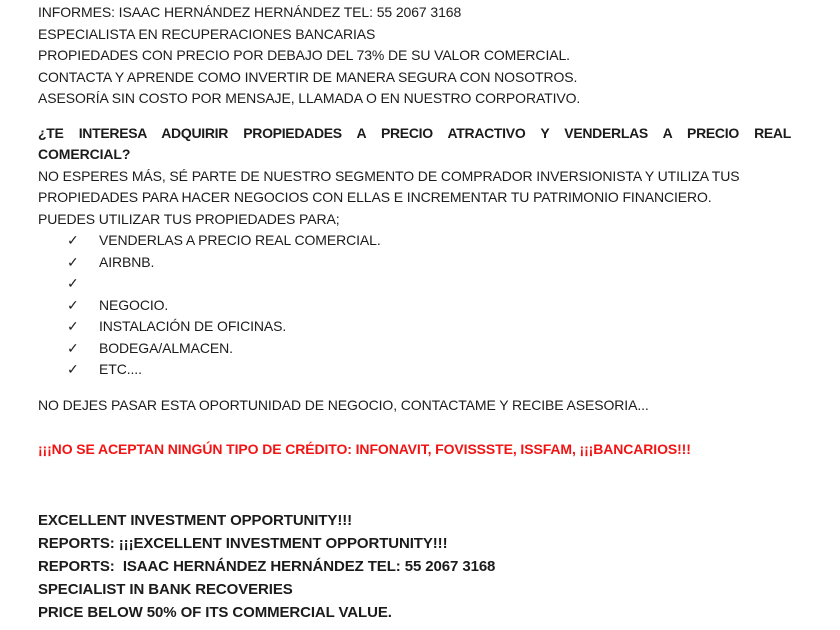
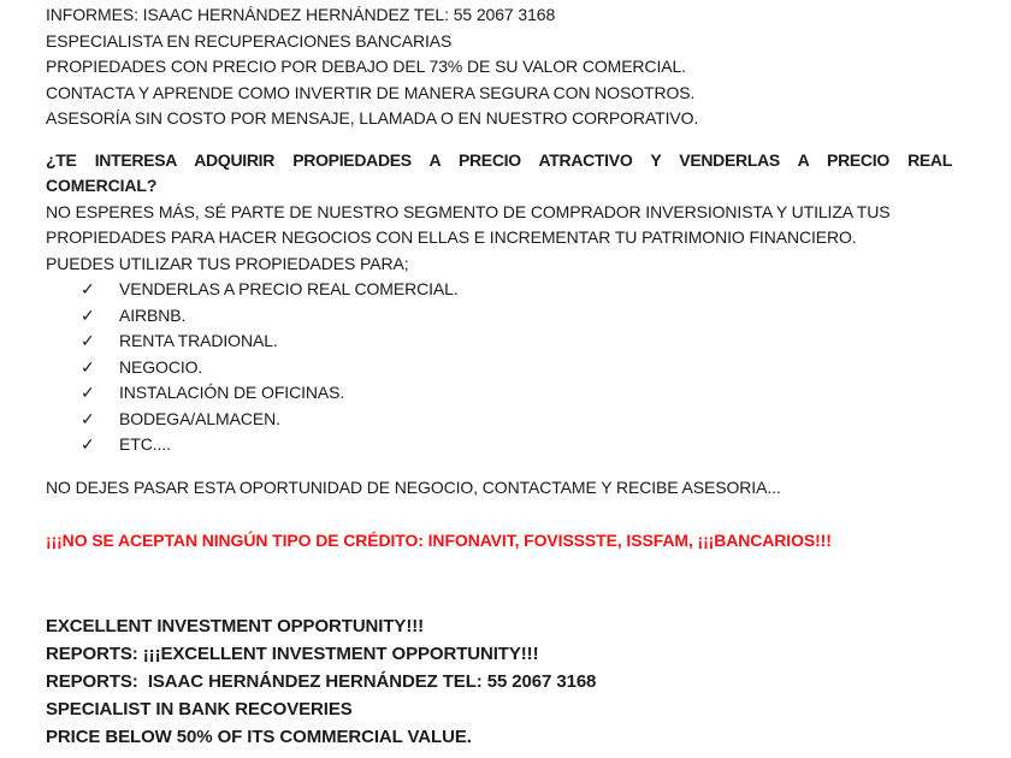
  INFORMES: ISAAC HERNÁNDEZ HERNÁNDEZ TEL: 55 2067 3168
  ESPECIALISTA EN RECUPERACIONES BANCARIAS
  PROPIEDADES CON PRECIO POR DEBAJO DEL 73% DE SU VALOR COMERCIAL.
  CONTACTA Y APRENDE COMO INVERTIR DE MANERA SEGURA CON NOSOTROS.
  ASESORÍA SIN COSTO POR MENSAJE, LLAMADA O EN NUESTRO CORPORATIVO.
  ¿TE INTERESA ADQUIRIR PROPIEDADES A PRECIO ATRACTIVO Y VENDERLAS A PRECIO REAL
  COMERCIAL?
  NO ESPERES MÁS, SÉ PARTE DE NUESTRO SEGMENTO DE COMPRADOR INVERSIONISTA Y UTILIZA TUS
  PROPIEDADES PARA HACER NEGOCIOS CON ELLAS E INCREMENTAR TU PATRIMONIO FINANCIERO.
  PUEDES UTILIZAR TUS PROPIEDADES PARA;
  ✓
  VENDERLAS A PRECIO REAL COMERCIAL.
  ✓
  AIRBNB.
  ✓
+ RENTA TRADIONAL.
  ✓
  NEGOCIO.
  ✓
  INSTALACIÓN DE OFICINAS.
  ✓
  BODEGA/ALMACEN.
  ✓
  ETC....
  NO DEJES PASAR ESTA OPORTUNIDAD DE NEGOCIO, CONTACTAME Y RECIBE ASESORIA...
  ¡¡¡NO SE ACEPTAN NINGÚN TIPO DE CRÉDITO: INFONAVIT, FOVISSSTE, ISSFAM, ¡¡¡BANCARIOS!!!
  EXCELLENT INVESTMENT OPPORTUNITY!!!
  REPORTS: ¡¡¡EXCELLENT INVESTMENT OPPORTUNITY!!!
  REPORTS: ISAAC HERNÁNDEZ HERNÁNDEZ TEL: 55 2067 3168
  SPECIALIST IN BANK RECOVERIES
  PRICE BELOW 50% OF ITS COMMERCIAL VALUE.
